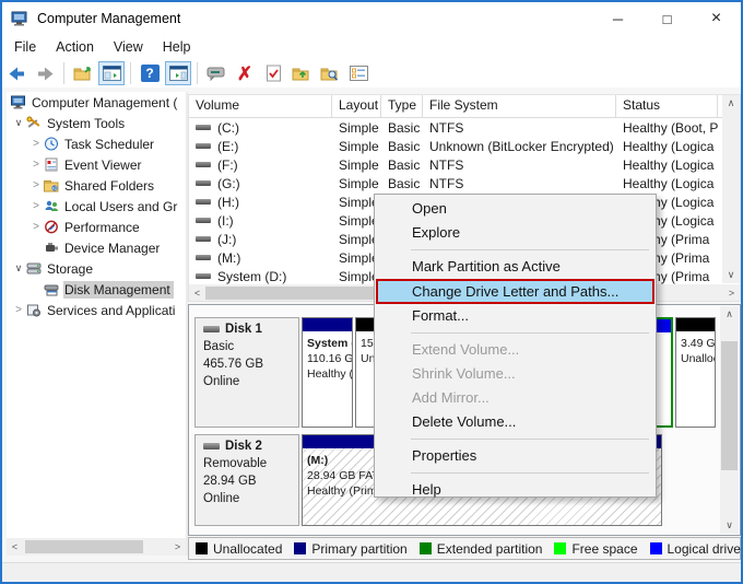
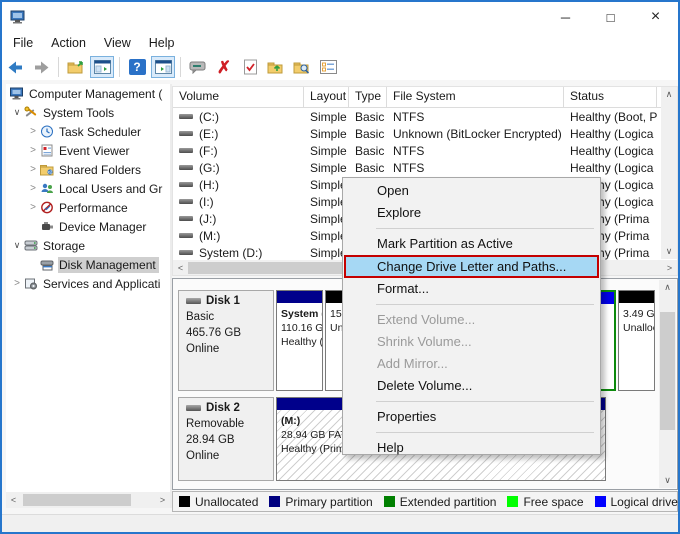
- Computer Management
  ─
  □
  ×
  File
  Action
  View
  Help
  ?
  ✗
  Computer Management (
  ∨
  System Tools
  >
  Task Scheduler
  >
  Event Viewer
  >
  Shared Folders
  >
  Local Users and Gr
  >
  Performance
  Device Manager
  ∨
  Storage
  Disk Management
  >
  Services and Applicati
  <
  >
  Volume
  Layout
  Type
  File System
  Status
  (C:)
  Simple
  Basic
  NTFS
  Healthy (Boot, P
  (E:)
  Simple
  Basic
  Unknown (BitLocker Encrypted)
  Healthy (Logica
  (F:)
  Simple
  Basic
  NTFS
  Healthy (Logica
  (G:)
  Simple
  Basic
  NTFS
  Healthy (Logica
  (H:)
  Simpl
  (I:)
  Simpl
  (J:)
  Simpl
  (M:)
  Simpl
  System (D:)
  Simpl
  ∧
  ∨
  <
  >
  Disk 1
  Basic
  465.76 GB
  Online
  110.16 G
  Healthy (
  3.49 G
  Disk 2
  Removable
  28.94 GB
  Online
  (M:)
  28.94 GB FA
  ∧
  ∨
  Unallocated
  Primary partition
  Extended partition
  Free space
  Logical drive
  Open
  Explore
  Mark Partition as Active
  Change Drive Letter and Paths...
  Format...
  Extend Volume...
  Shrink Volume...
  Add Mirror...
  Delete Volume...
  Properties
  Help
